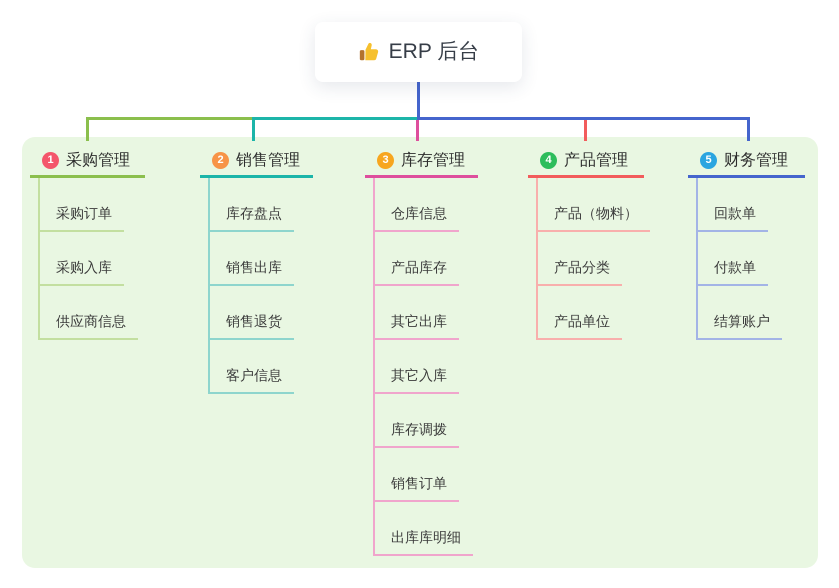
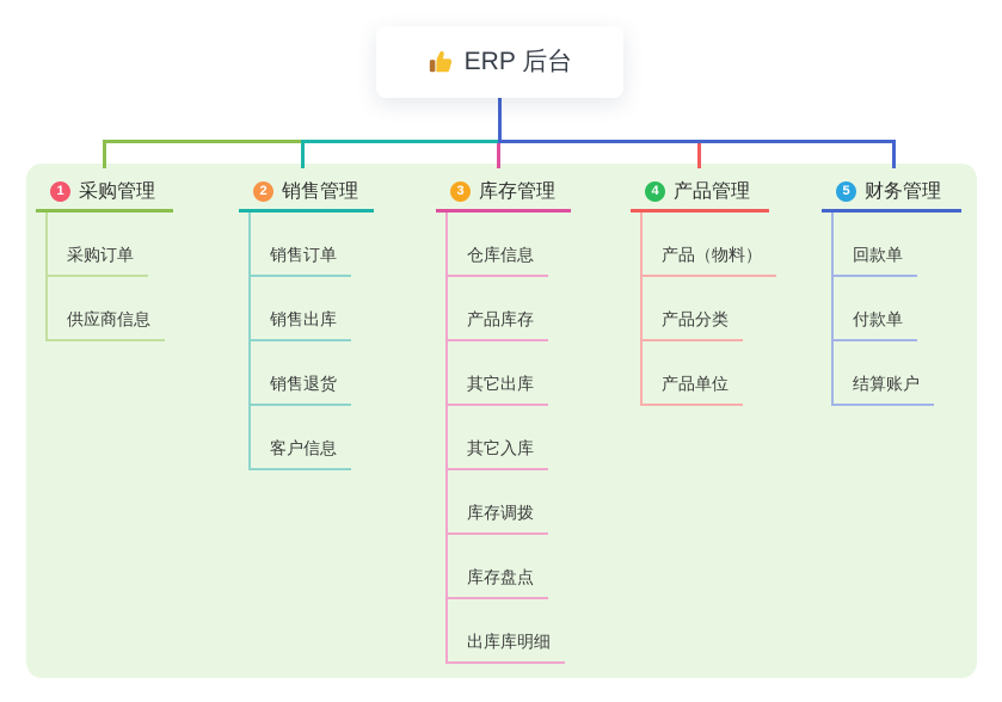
  ERP 后台
  1
  采购管理
  采购订单
- 采购入库
  供应商信息
  2
  销售管理
- 库存盘点
+ 销售订单
  销售出库
  销售退货
  客户信息
  3
  库存管理
  仓库信息
  产品库存
  其它出库
  其它入库
  库存调拨
- 销售订单
+ 库存盘点
  出库库明细
  4
  产品管理
  产品（物料）
  产品分类
  产品单位
  5
  财务管理
  回款单
  付款单
  结算账户
